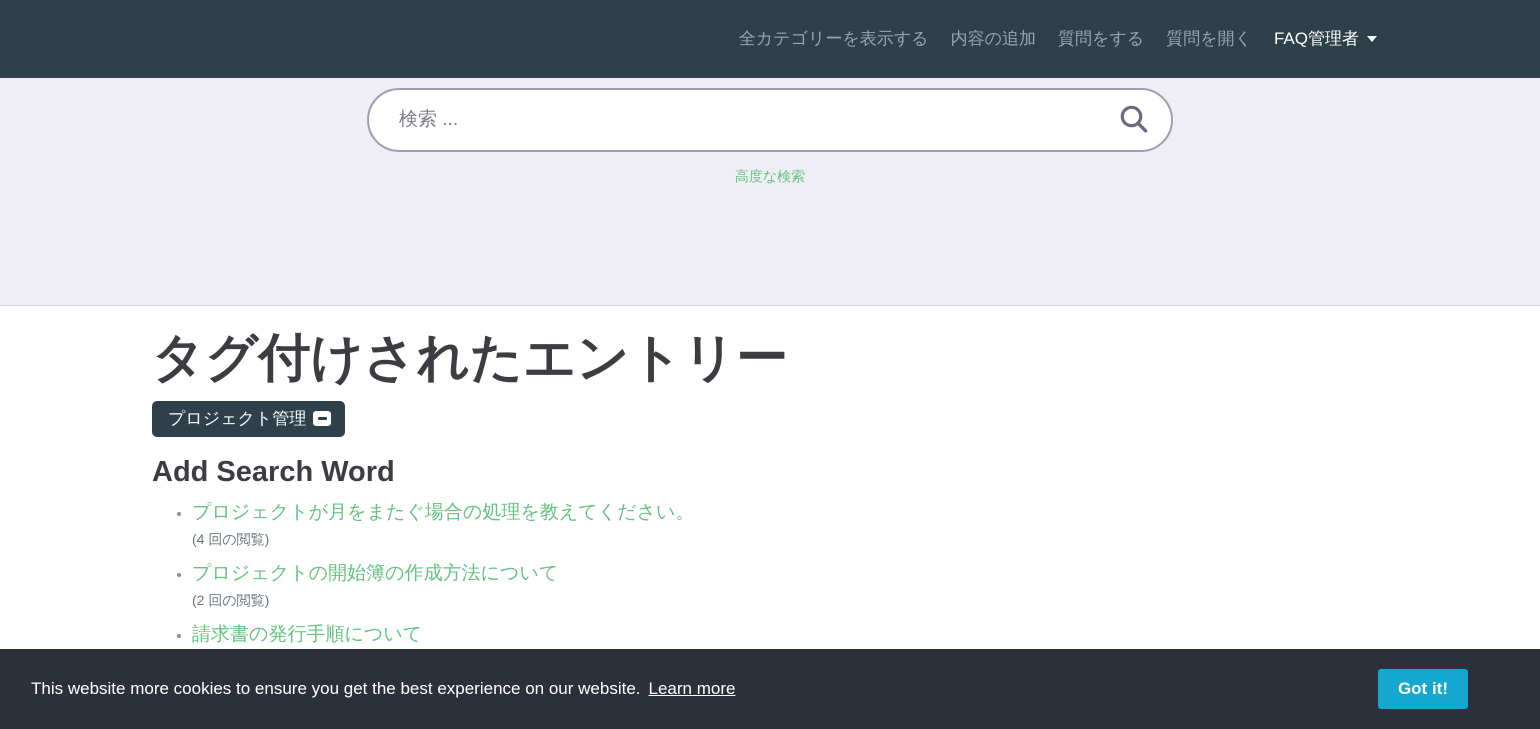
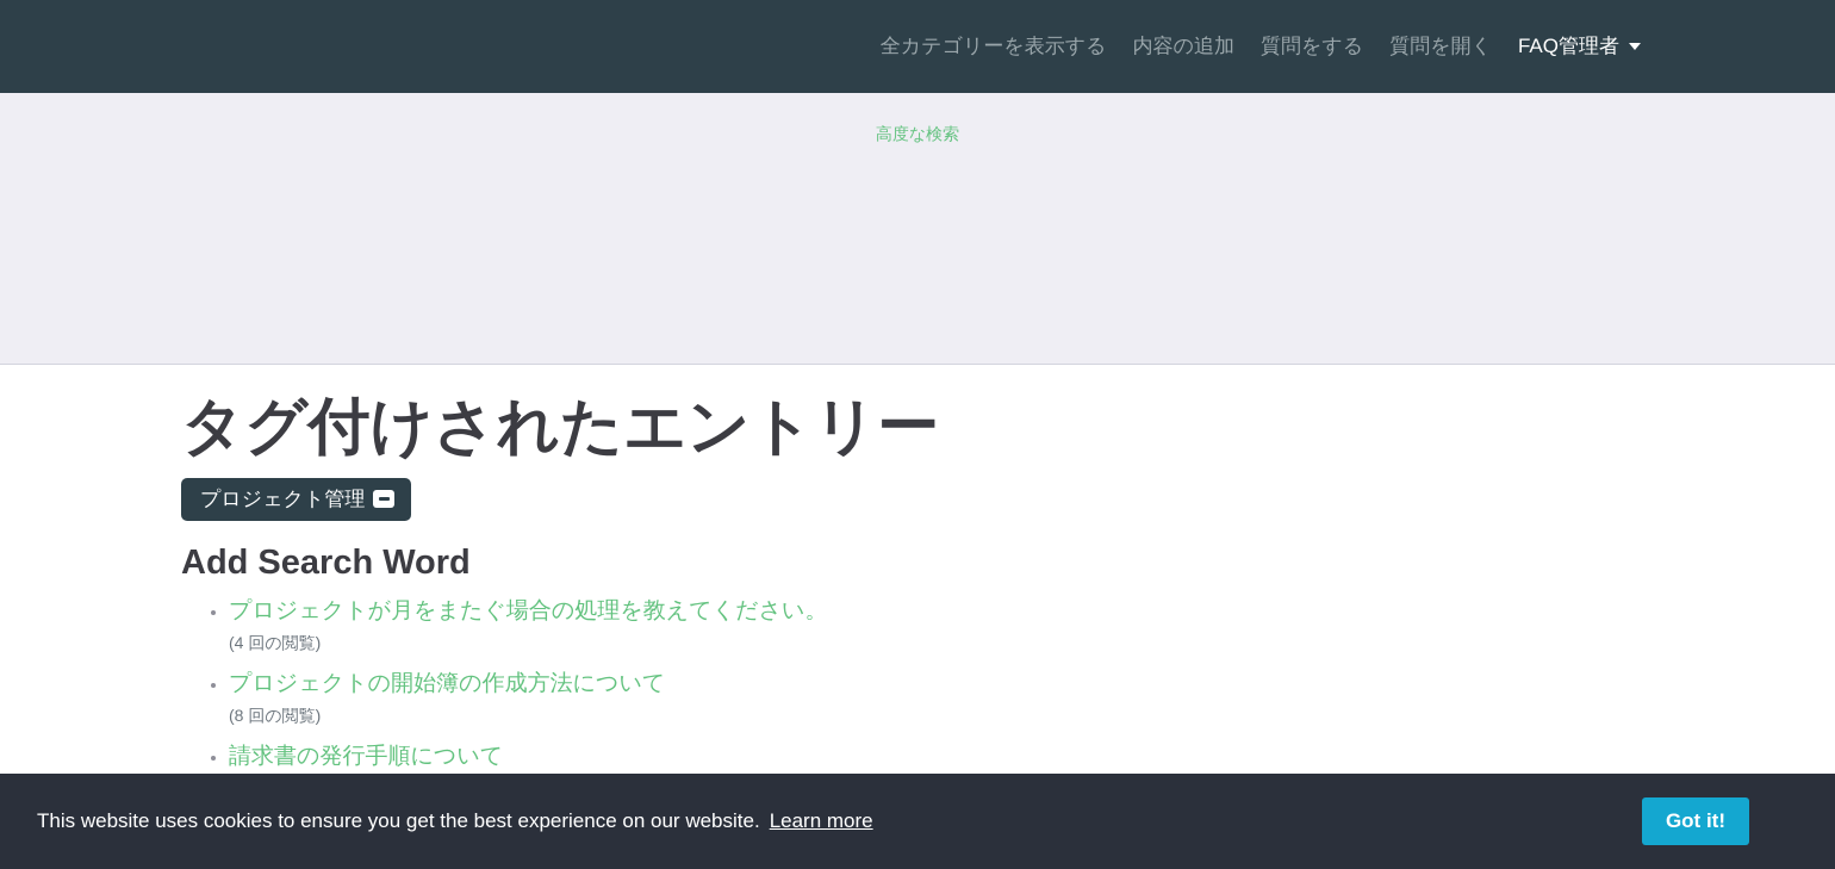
  全カテゴリーを表示する
  内容の追加
  質問をする
  質問を開く
  FAQ管理者
- 検索 ...
  高度な検索
  タグ付けされたエントリー
  プロジェクト管理
  Add Search Word
  プロジェクトが月をまたぐ場合の処理を教えてください。
  (4 回の閲覧)
  プロジェクトの開始簿の作成方法について
- (2 回の閲覧)
+ (8 回の閲覧)
  請求書の発行手順について
- This website more cookies to ensure you get the best experience on our website. Learn more
+ This website uses cookies to ensure you get the best experience on our website. Learn more
  Got it!
